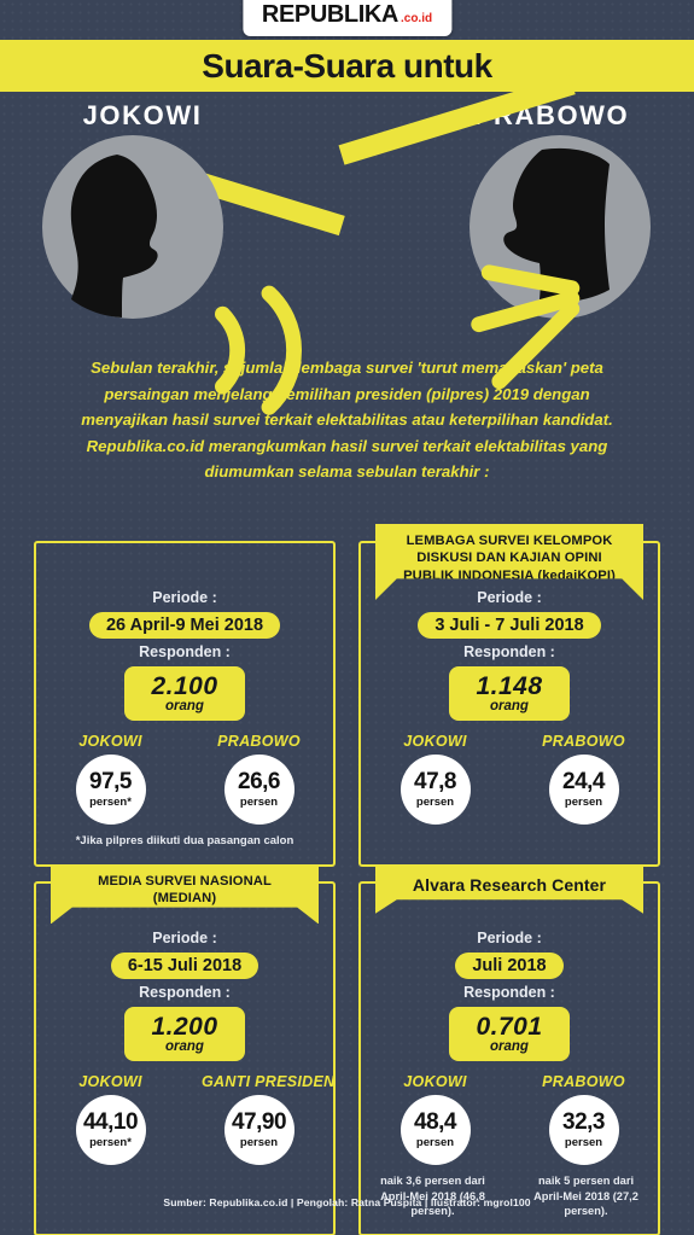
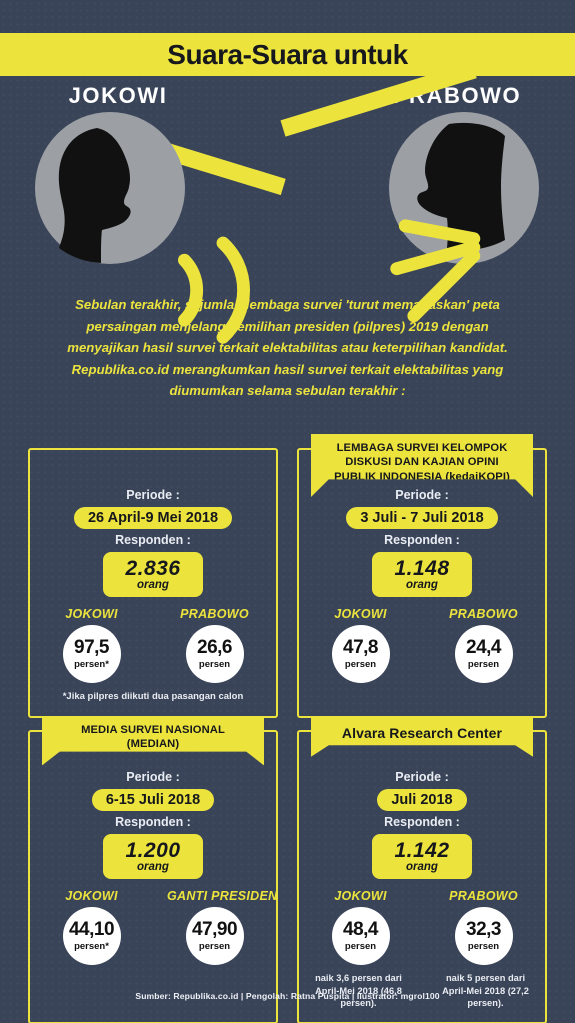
- REPUBLIKA
- .co.id
  Suara-Suara untuk
  JOKOWI
  ABOWO
  Sebulan terakhir, sejumlah lembaga survei 'turut memanaskan' peta persaingan menjelang pemilihan presiden (pilpres) 2019 dengan menyajikan hasil survei terkait elektabilitas atau keterpilihan kandidat. Republika.co.id merangkumkan hasil survei terkait elektabilitas yang diumumkan selama sebulan terakhir :
  Periode :
  26 April-9 Mei 2018
  Responden :
- 2.100
+ 2.836
  orang
  JOKOWI
  97,5
  persen*
  PRABOWO
  26,6
  persen
  *Jika pilpres diikuti dua pasangan calon
  LEMBAGA SURVEI KELOMPOK DISKUSI DAN KAJIAN OPINI PUBLIK INDONESIA (kedaiKOPI)
  Periode :
  3 Juli - 7 Juli 2018
  Responden :
  1.148
  orang
  JOKOWI
  47,8
  persen
  PRABOWO
  24,4
  persen
  MEDIA SURVEI NASIONAL (MEDIAN)
  Periode :
  6-15 Juli 2018
  Responden :
  1.200
  orang
  JOKOWI
  44,10
  persen*
  GANTI PRESIDEN
  47,90
  persen
  Alvara Research Center
  Periode :
  Juli 2018
  Responden :
- 0.701
+ 1.142
  orang
  JOKOWI
  48,4
  persen
  PRABOWO
  32,3
  persen
  naik 3,6 persen dari April-Mei 2018 (46,8 persen).
  naik 5 persen dari April-Mei 2018 (27,2 persen).
  Sumber: Republika.co.id | Pengolah: Ratna Puspita | Ilustrator: mgrol100
